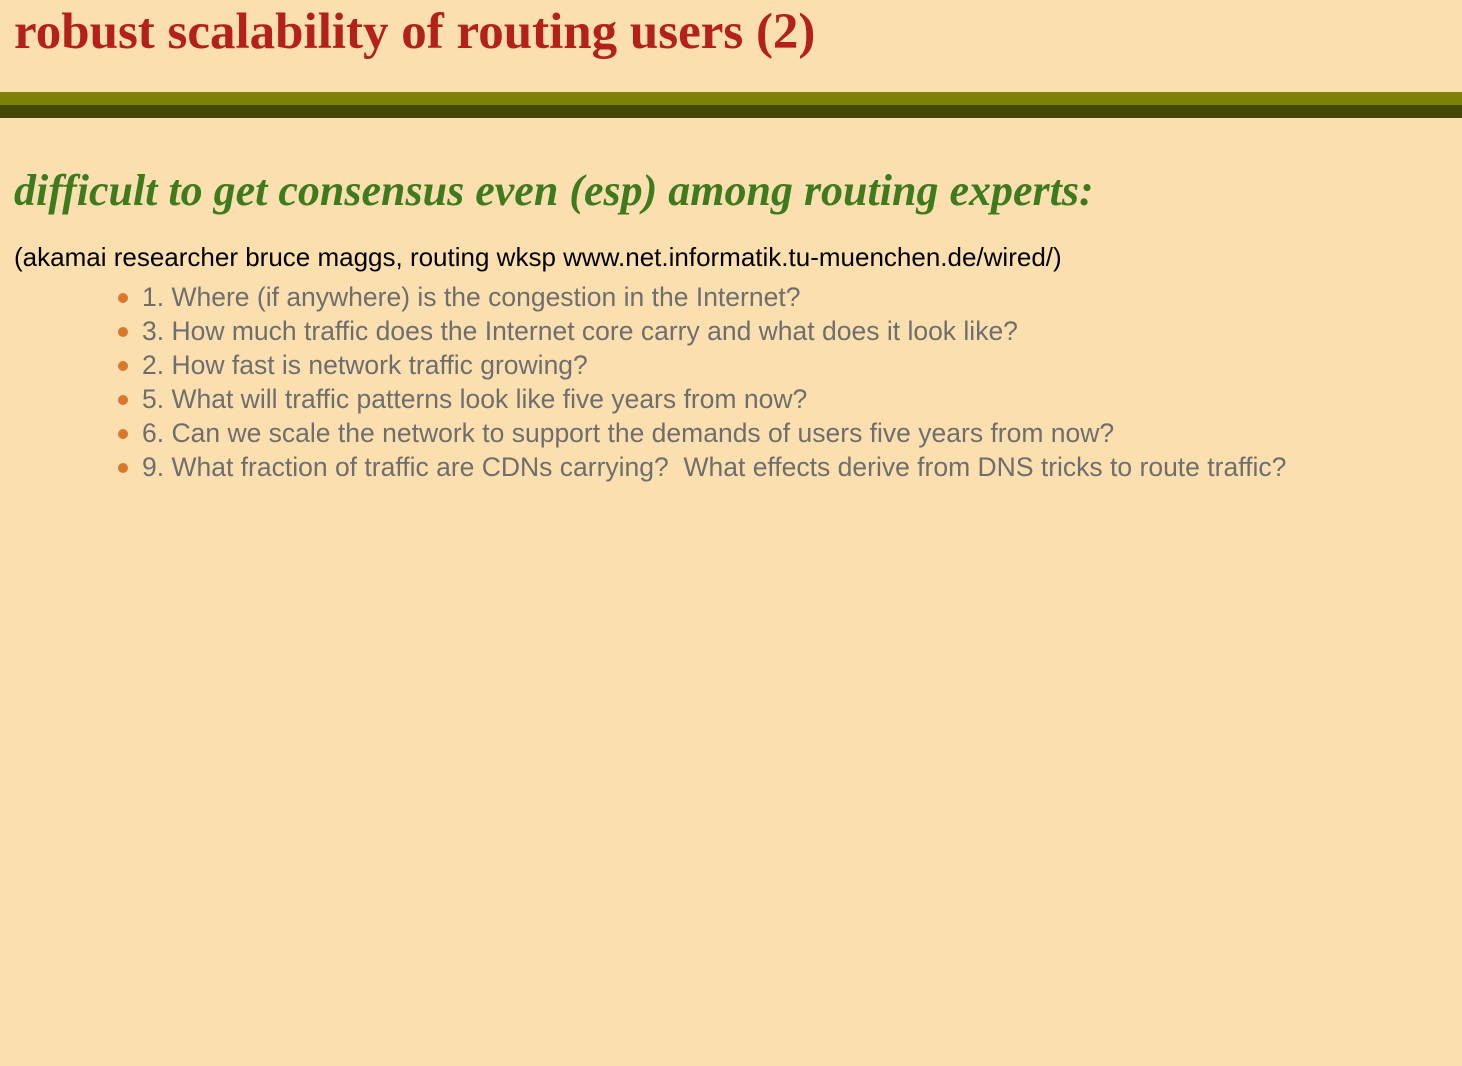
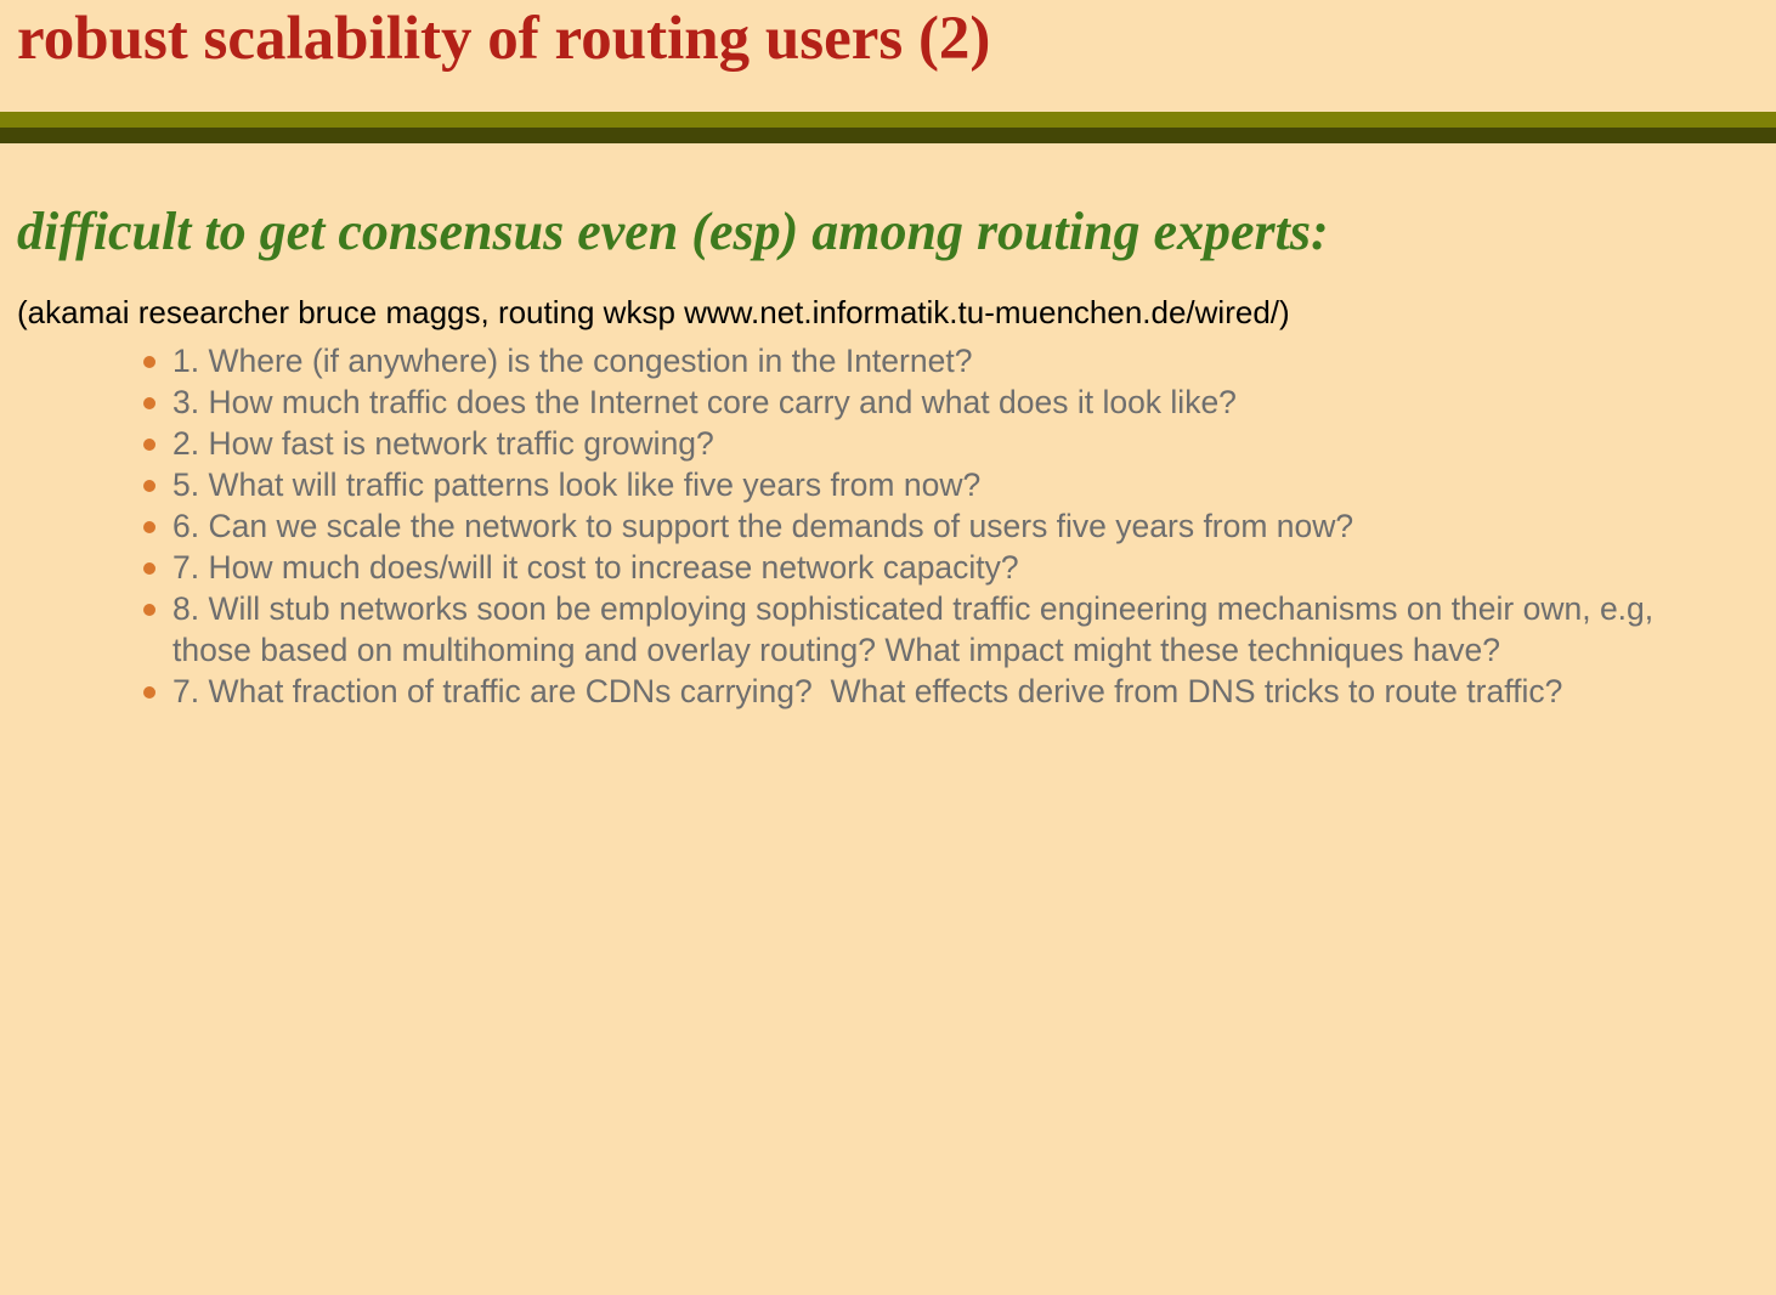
  robust scalability of routing users (2)
  difficult to get consensus even (esp) among routing experts:
  (akamai researcher bruce maggs, routing wksp www.net.informatik.tu-muenchen.de/wired/)
  1. Where (if anywhere) is the congestion in the Internet?
  3. How much traffic does the Internet core carry and what does it look like?
  2. How fast is network traffic growing?
  5. What will traffic patterns look like five years from now?
  6. Can we scale the network to support the demands of users five years from now?
+ 7. How much does/will it cost to increase network capacity?
+ 8. Will stub networks soon be employing sophisticated traffic engineering mechanisms on their own, e.g, those based on multihoming and overlay routing? What impact might these techniques have?
- 9. What fraction of traffic are CDNs carrying? What effects derive from DNS tricks to route traffic?
+ 7. What fraction of traffic are CDNs carrying? What effects derive from DNS tricks to route traffic?
